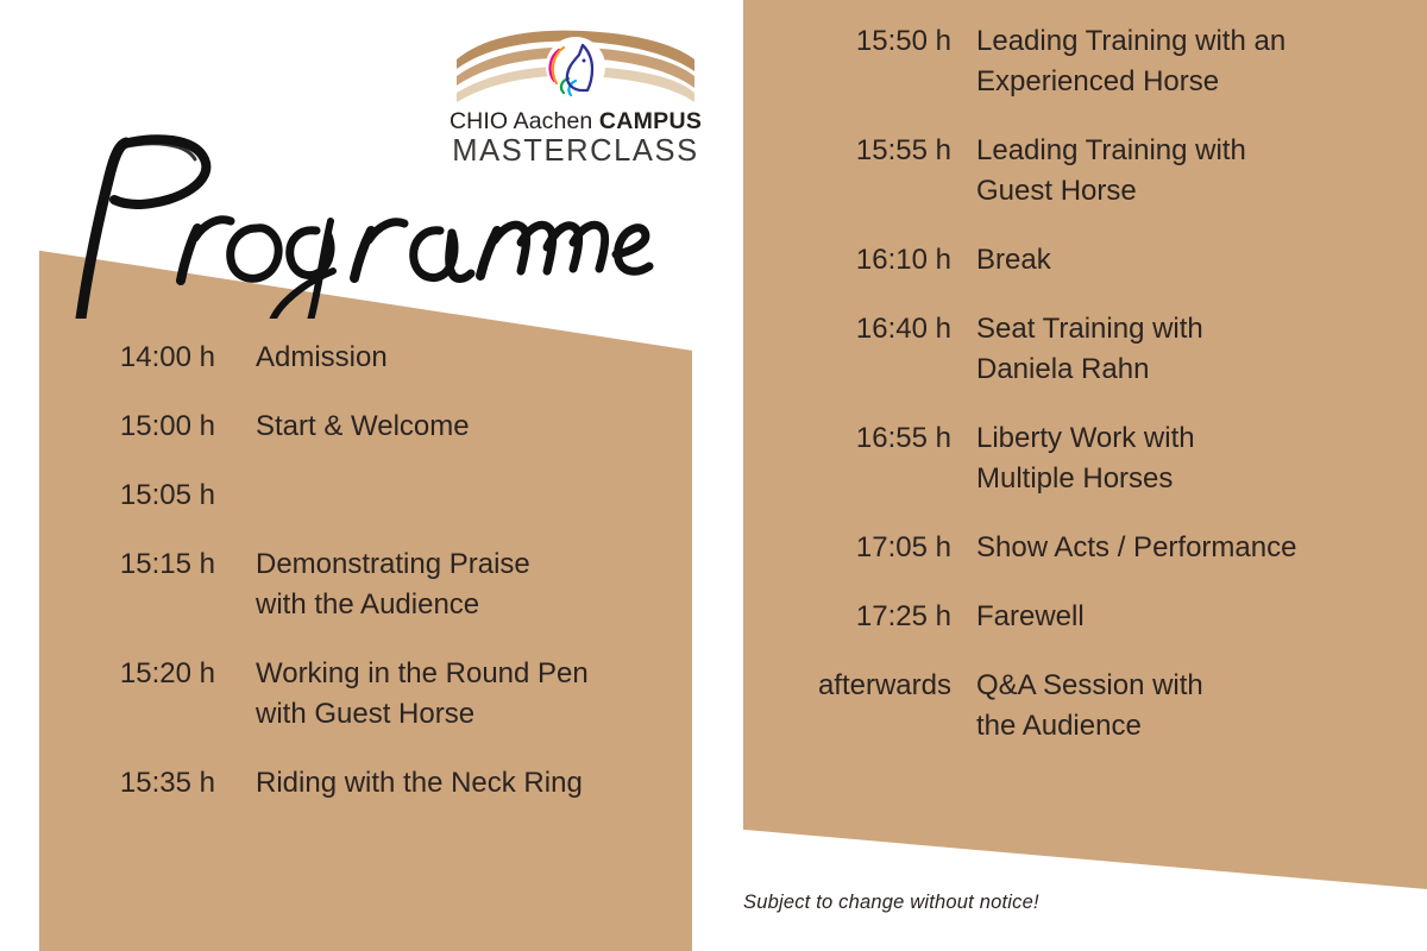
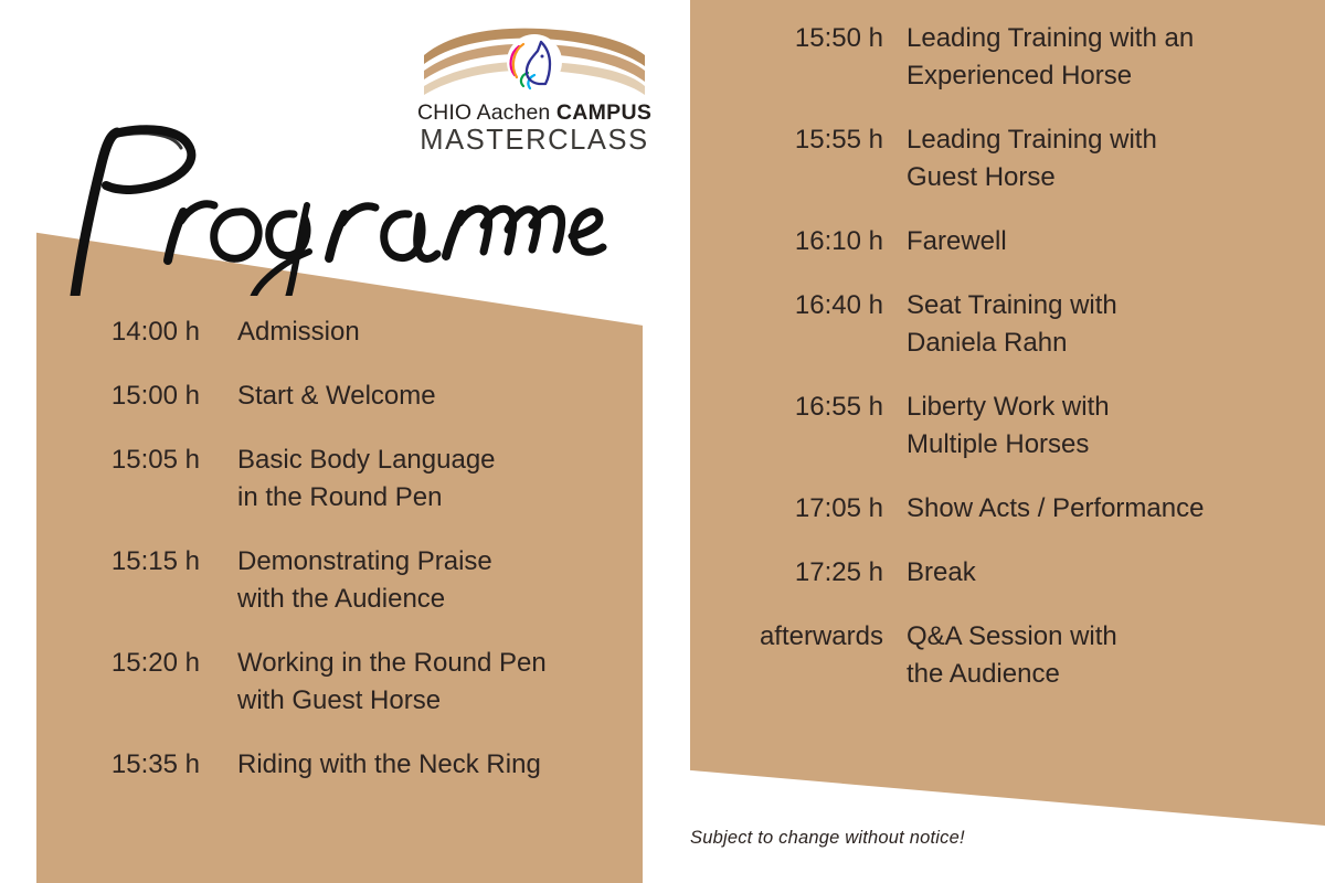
  CHIO Aachen CAMPUS
  MASTERCLASS
  14:00 h
  Admission
  15:00 h
  Start & Welcome
  15:05 h
+ Basic Body Language
+ in the Round Pen
  15:15 h
  Demonstrating Praise
  with the Audience
  15:20 h
  Working in the Round Pen
  with Guest Horse
  15:35 h
  Riding with the Neck Ring
  15:50 h
  Leading Training with an
  Experienced Horse
  15:55 h
  Leading Training with
  Guest Horse
  16:10 h
- Break
+ Farewell
  16:40 h
  Seat Training with
  Daniela Rahn
  16:55 h
  Liberty Work with
  Multiple Horses
  17:05 h
  Show Acts / Performance
  17:25 h
- Farewell
+ Break
  afterwards
  Q&A Session with
  the Audience
  Subject to change without notice!
